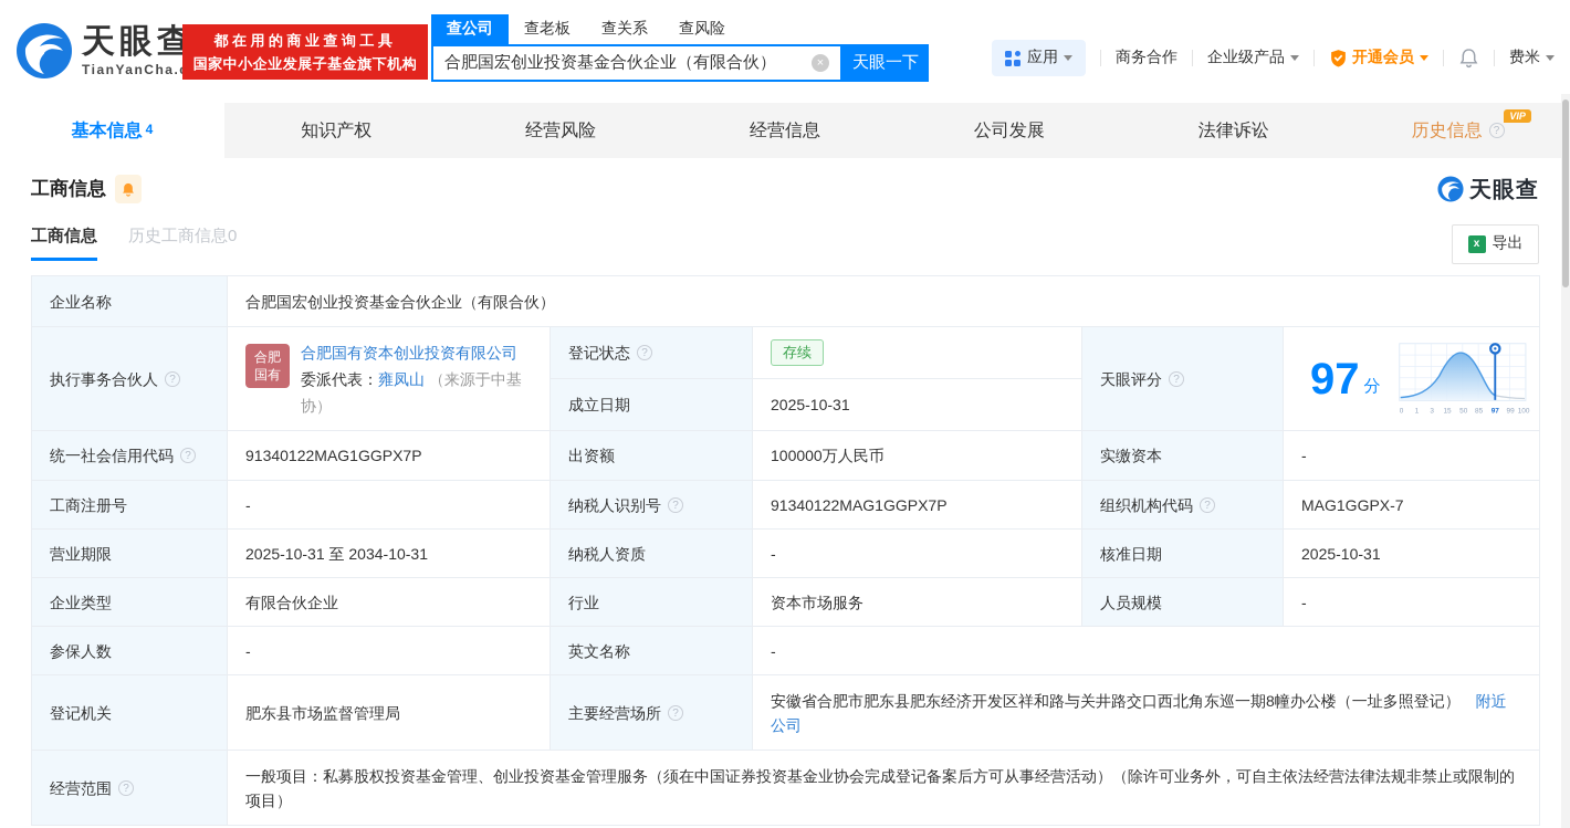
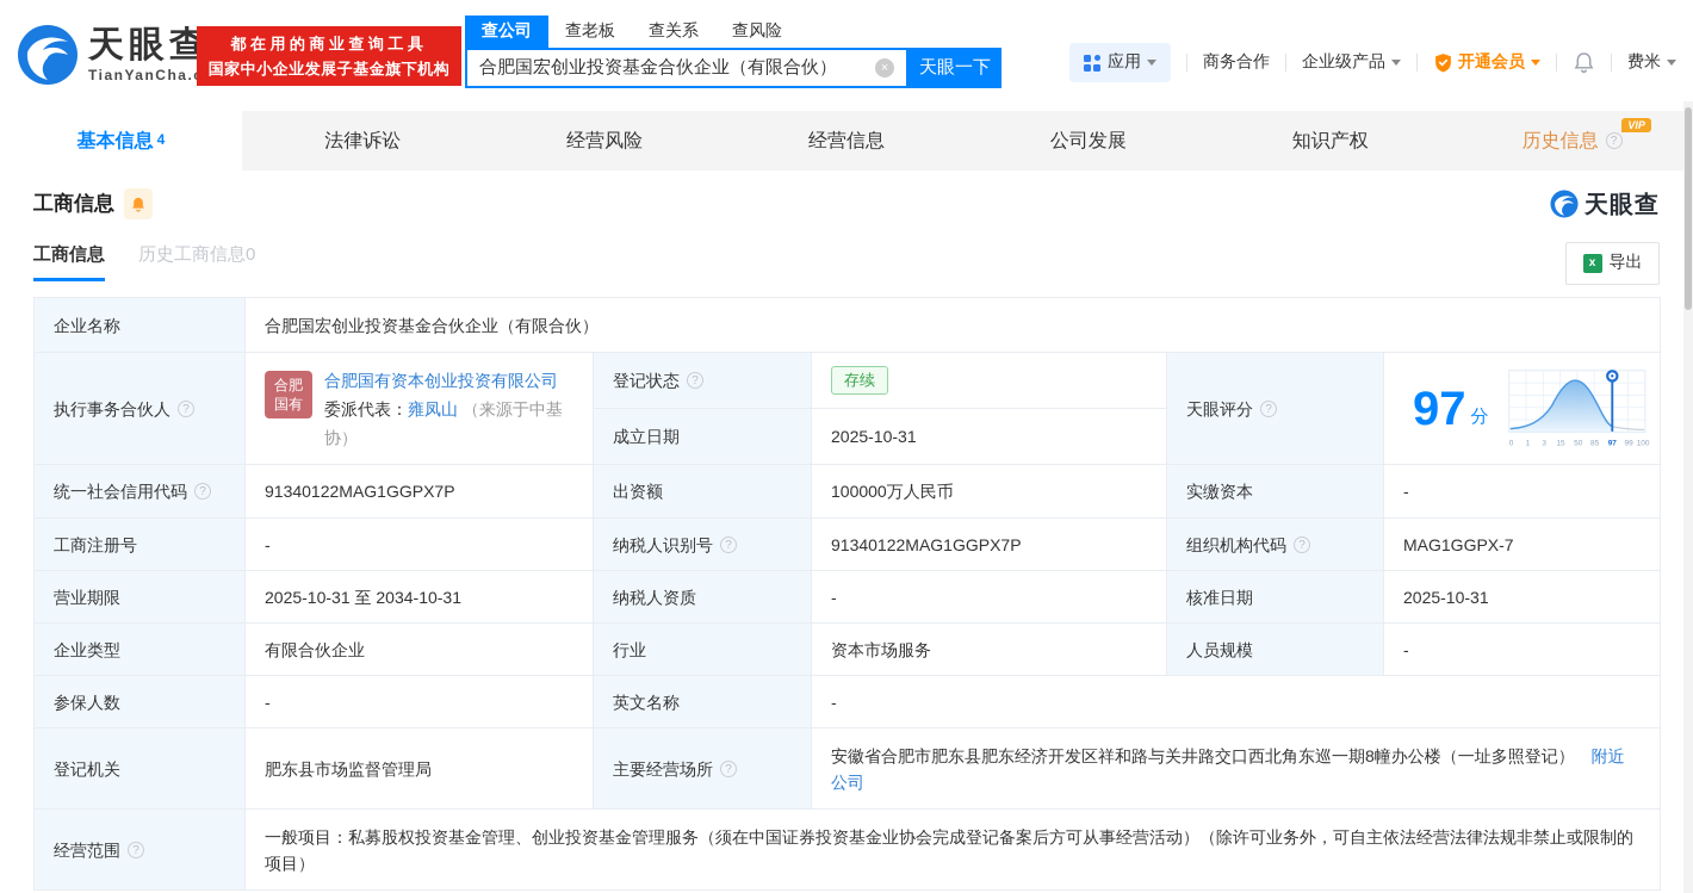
  天眼查
  TianYanCha.
  都在用的商业查询工具
  国家中小企业发展子基金旗下机构
  查公司
  查老板
  查关系
  查风险
  合肥国宏创业投资基金合伙企业（有限合伙）
  ×
  天眼一下
  应用
  商务合作
  企业级产品
  开通会员
  费米
  基本信息
  4
- 知识产权
+ 法律诉讼
  经营风险
  经营信息
  公司发展
- 法律诉讼
+ 知识产权
  VIP
  历史信息
  ?
  工商信息
  天眼查
  工商信息
  历史工商信息0
  x
  导出
  企业名称	合肥国宏创业投资基金合伙企业（有限合伙）
  执行事务合伙人 ?	合肥 国有 合肥国有资本创业投资有限公司 委派代表：雍凤山 （来源于中基协）	登记状态 ?	存续	天眼评分 ?	97 分
  成立日期	2025-10-31
  统一社会信用代码 ?	91340122MAG1GGPX7P	出资额	100000万人民币	实缴资本	-
  工商注册号	-	纳税人识别号 ?	91340122MAG1GGPX7P	组织机构代码 ?	MAG1GGPX-7
  营业期限	2025-10-31 至 2034-10-31	纳税人资质	-	核准日期	2025-10-31
  企业类型	有限合伙企业	行业	资本市场服务	人员规模	-
  参保人数	-	英文名称	-
  登记机关	肥东县市场监督管理局	主要经营场所 ?	安徽省合肥市肥东县肥东经济开发区祥和路与关井路交口西北角东巡一期8幢办公楼（一址多照登记） 附近公司
  经营范围 ?	一般项目：私募股权投资基金管理、创业投资基金管理服务（须在中国证券投资基金业协会完成登记备案后方可从事经营活动）（除许可业务外，可自主依法经营法律法规非禁止或限制的项目）
